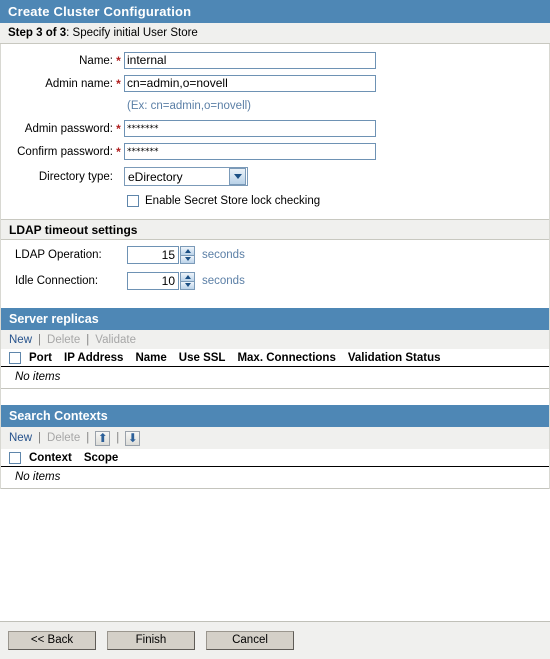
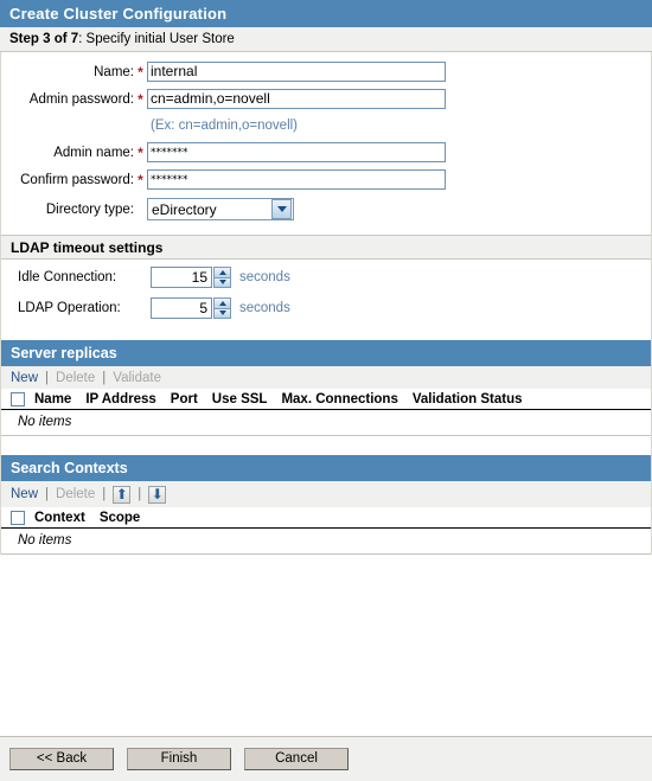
  Create Cluster Configuration
- Step 3 of 3: Specify initial User Store
+ Step 3 of 7: Specify initial User Store
  Name:
  *
  internal
- Admin name:
+ Admin password:
  *
  cn=admin,o=novell
  (Ex: cn=admin,o=novell)
- Admin password:
+ Admin name:
  *
  *******
  Confirm password:
  *
  *******
  Directory type:
  eDirectory
- Enable Secret Store lock checking
  LDAP timeout settings
- LDAP Operation:
+ Idle Connection:
  15
  seconds
- Idle Connection:
+ LDAP Operation:
- 10
+ 5
  seconds
  Server replicas
  New
  |
  Delete
  |
  Validate
- Port
+ Name
  IP Address
- Name
+ Port
  Use SSL
  Max. Connections
  Validation Status
  No items
  Search Contexts
  New
  |
  Delete
  |
  ⬆
  |
  ⬇
  Context
  Scope
  No items
  << Back
  Finish
  Cancel
